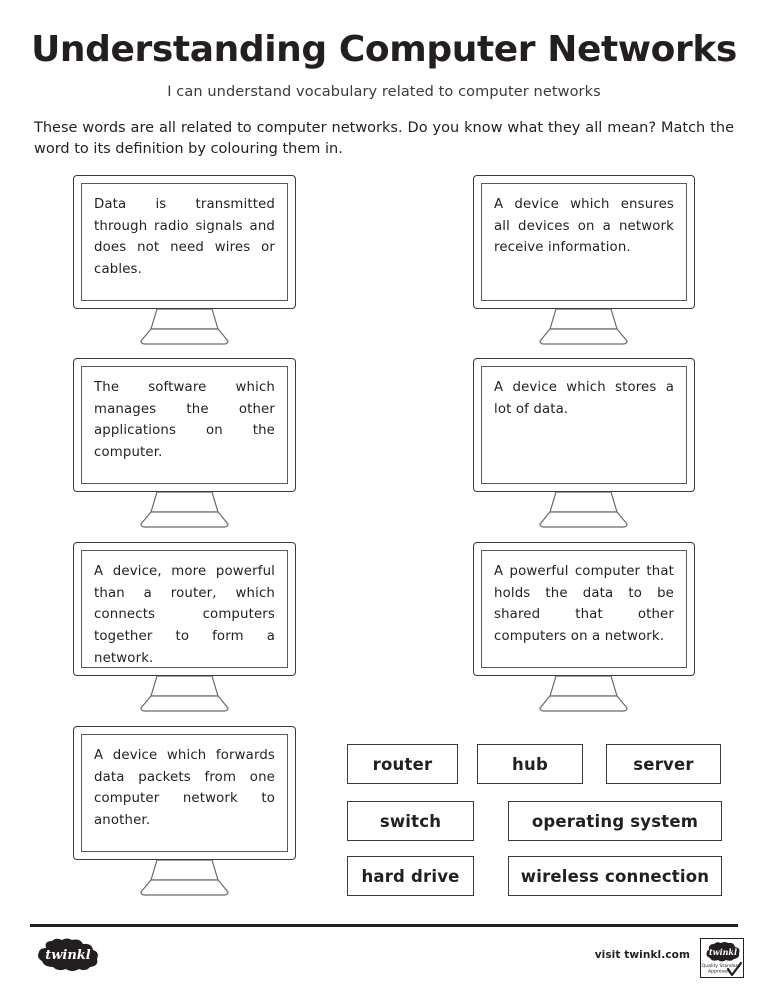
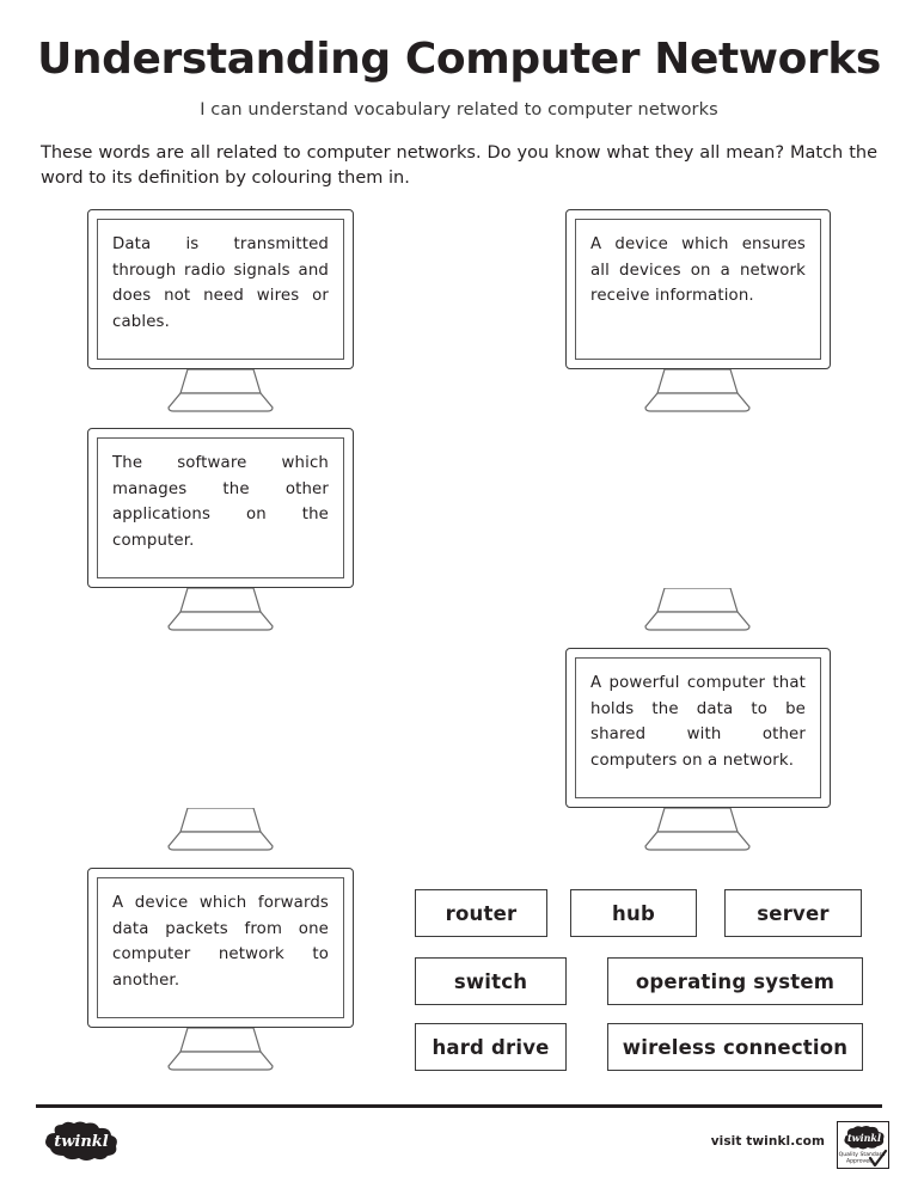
  Understanding Computer Networks
  I can understand vocabulary related to computer networks
  These words are all related to computer networks. Do you know what they all mean? Match the word to its definition by colouring them in.
  Data is transmitted through radio signals and does not need wires or cables.
  A device which ensures all devices on a network receive information.
  The software which manages the other applications on the computer.
- A device which stores a lot of data.
- A device, more powerful than a router, which connects computers together to form a network.
- A powerful computer that holds the data to be shared that other computers on a network.
+ A powerful computer that holds the data to be shared with other computers on a network.
  A device which forwards data packets from one computer network to another.
  router
  hub
  server
  switch
  operating system
  hard drive
  wireless connection
  twinkl
  visit twinkl.com
  twinkl
